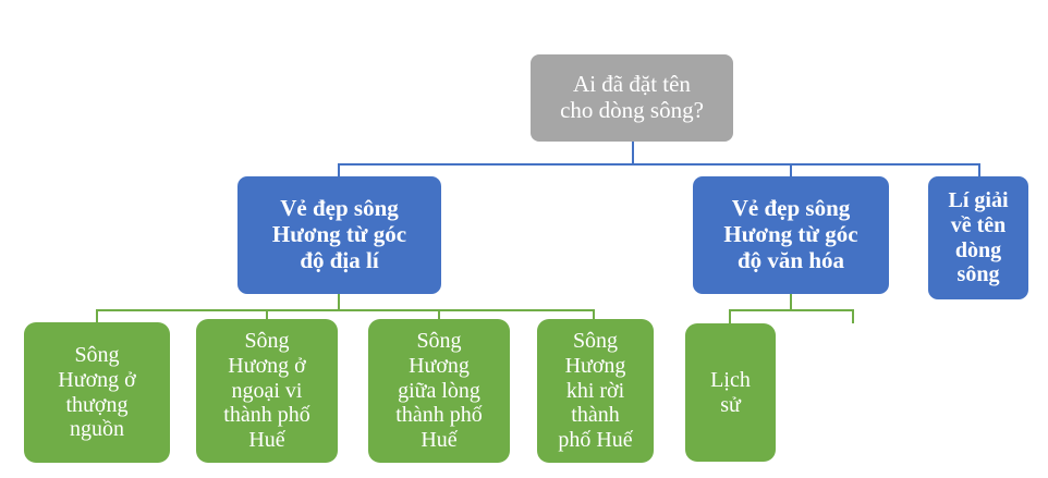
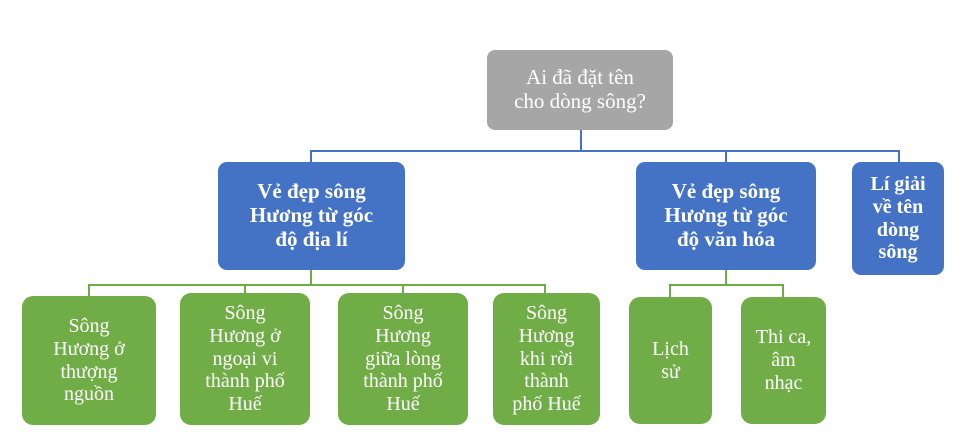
  Ai đã đặt tên
  cho dòng sông?
  Vẻ đẹp sông
  Hương từ góc
  độ địa lí
  Vẻ đẹp sông
  Hương từ góc
  độ văn hóa
  Lí giải
  về tên
  dòng
  sông
  Sông
  Hương ở
  thượng
  nguồn
  Sông
  Hương ở
  ngoại vi
  thành phố
  Huế
  Sông
  Hương
  giữa lòng
  thành phố
  Huế
  Sông
  Hương
  khi rời
  thành
  phố Huế
  Lịch
  sử
+ Thi ca,
+ âm
+ nhạc
